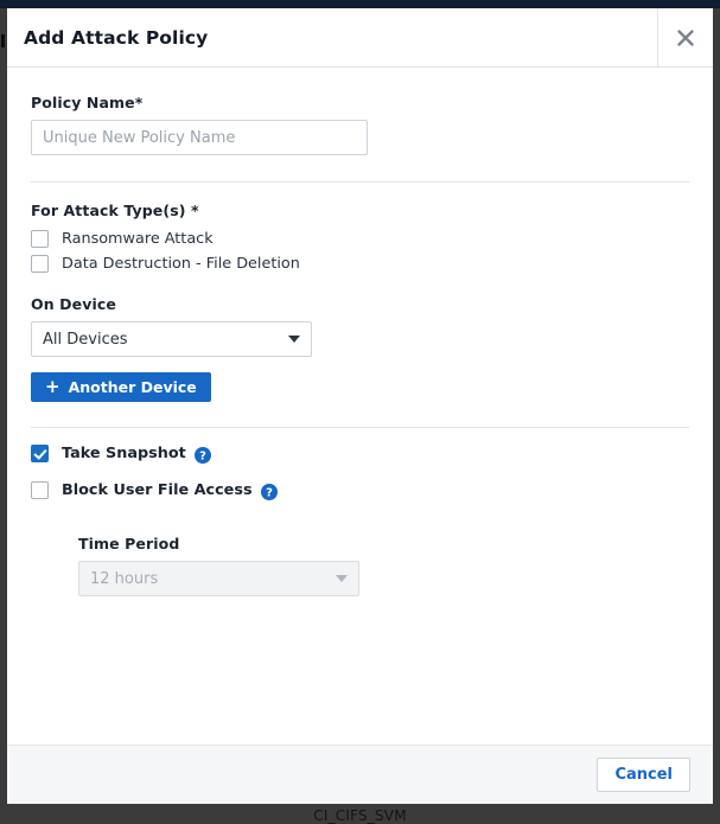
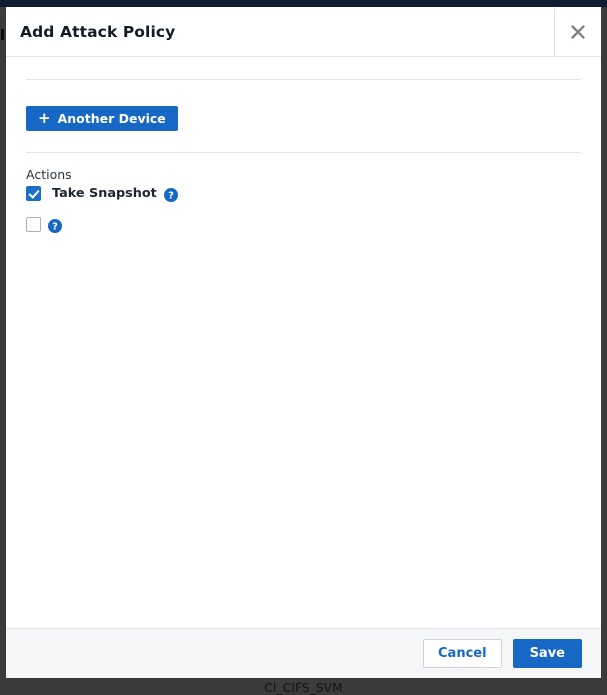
  CI_CIFS_SVM
  Add Attack Policy
- Policy Name*
- Unique New Policy Name
- For Attack Type(s) *
- Ransomware Attack
- Data Destruction - File Deletion
- On Device
- All Devices
  +
  Another Device
+ Actions
  Take Snapshot
  ?
- Block User File Access
  ?
- Time Period
- 12 hours
  Cancel
+ Save
